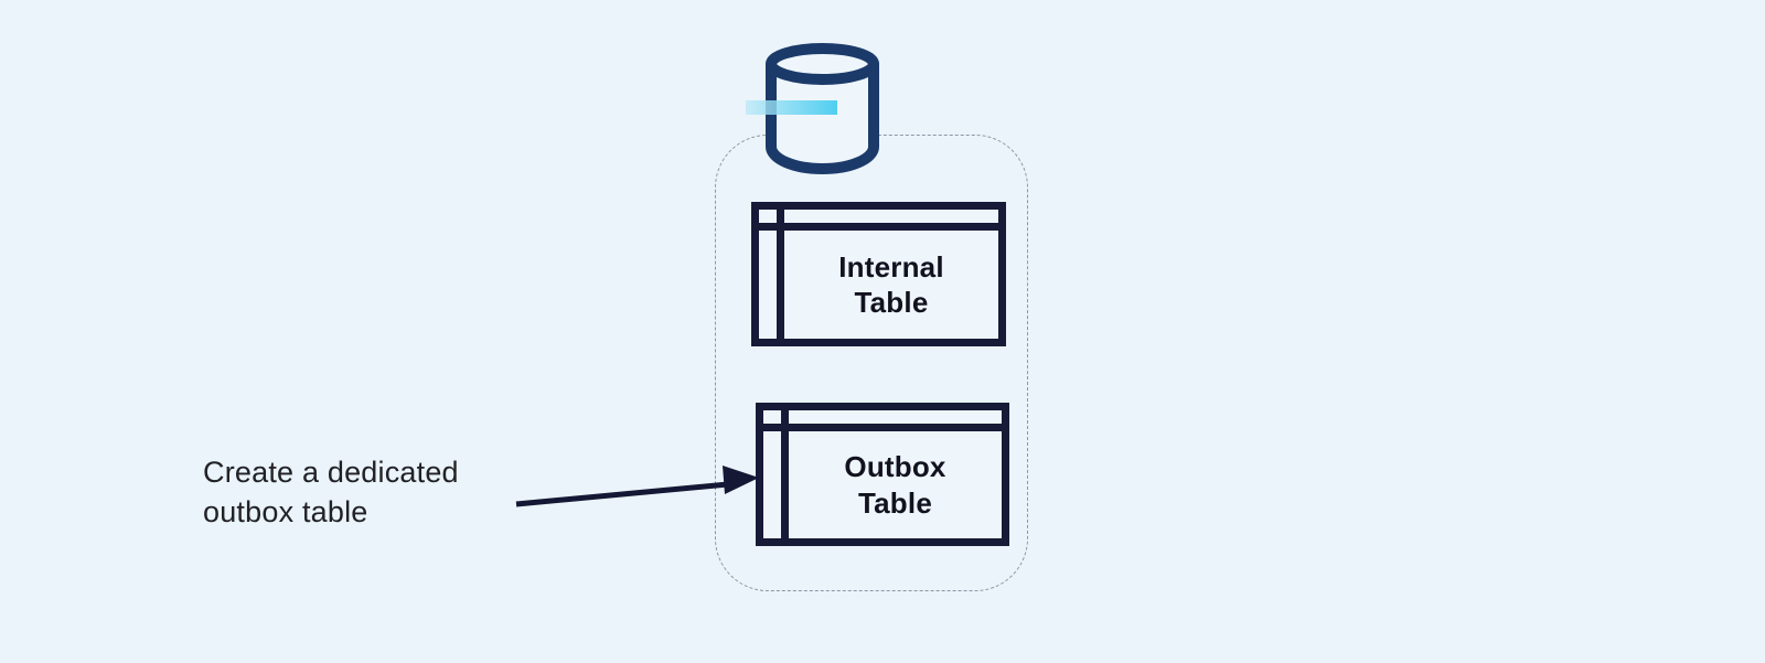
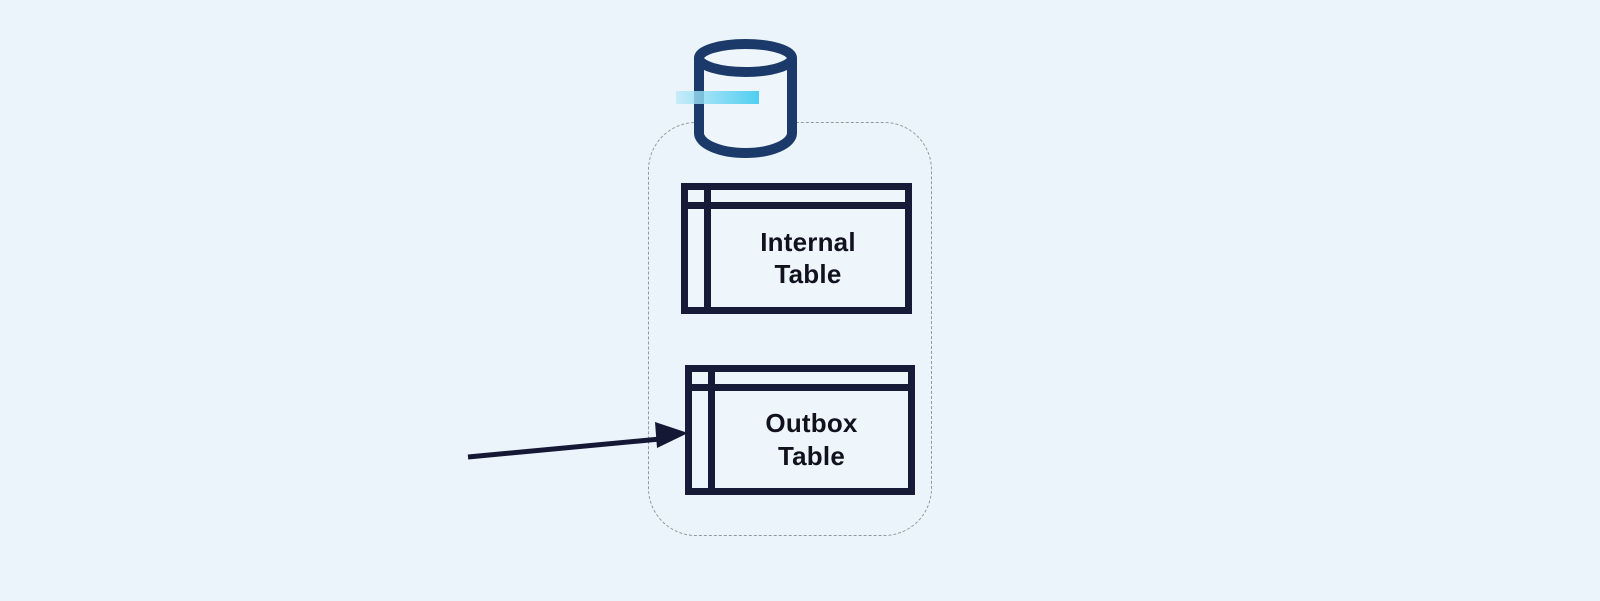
  Internal
  Table
  Outbox
  Table
- Create a dedicated
- outbox table
